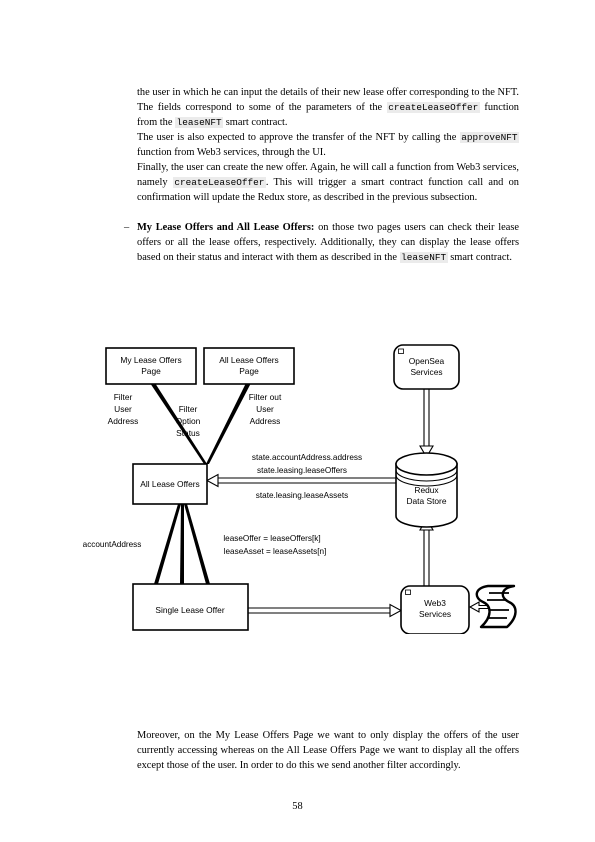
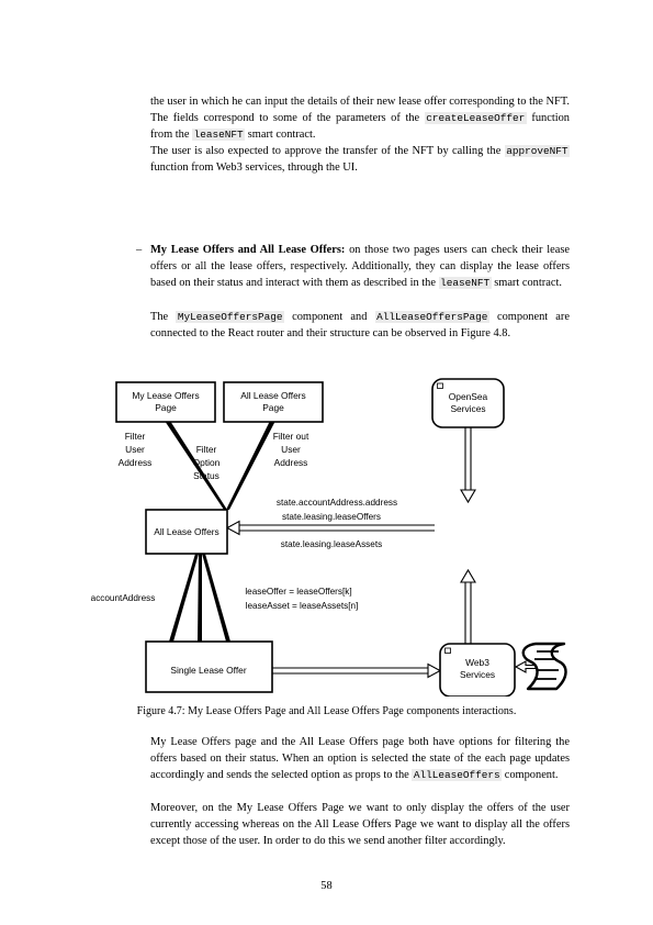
  the user in which he can input the details of their new lease offer corresponding to the NFT. The fields correspond to some of the parameters of the createLeaseOffer function from the leaseNFT smart contract.
  The user is also expected to approve the transfer of the NFT by calling the approveNFT function from Web3 services, through the UI.
- Finally, the user can create the new offer. Again, he will call a function from Web3 services, namely createLeaseOffer . This will trigger a smart contract function call and on confirmation will update the Redux store, as described in the previous subsection.
  –
  My Lease Offers and All Lease Offers: on those two pages users can check their lease offers or all the lease offers, respectively. Additionally, they can display the lease offers based on their status and interact with them as described in the leaseNFT smart contract.
+ The MyLeaseOffersPage component and AllLeaseOffersPage component are connected to the React router and their structure can be observed in Figure 4.8.
  My Lease Offers
  Page
  All Lease Offers
  Page
  OpenSea
  Services
  All Lease Offers
- Redux
- Data Store
  Single Lease Offer
  Web3
  Services
  Filter
  User
  Address
  Filter
  Option
  Status
  Filter out
  User
  Address
  state.accountAddress.address
  state.leasing.leaseOffers
  state.leasing.leaseAssets
  accountAddress
  leaseOffer = leaseOffers[k]
  leaseAsset = leaseAssets[n]
+ Figure 4.7: My Lease Offers Page and All Lease Offers Page components interactions.
+ My Lease Offers page and the All Lease Offers page both have options for filtering the offers based on their status. When an option is selected the state of the each page updates accordingly and sends the selected option as props to the AllLeaseOffers component.
  Moreover, on the My Lease Offers Page we want to only display the offers of the user currently accessing whereas on the All Lease Offers Page we want to display all the offers except those of the user. In order to do this we send another filter accordingly.
  58
